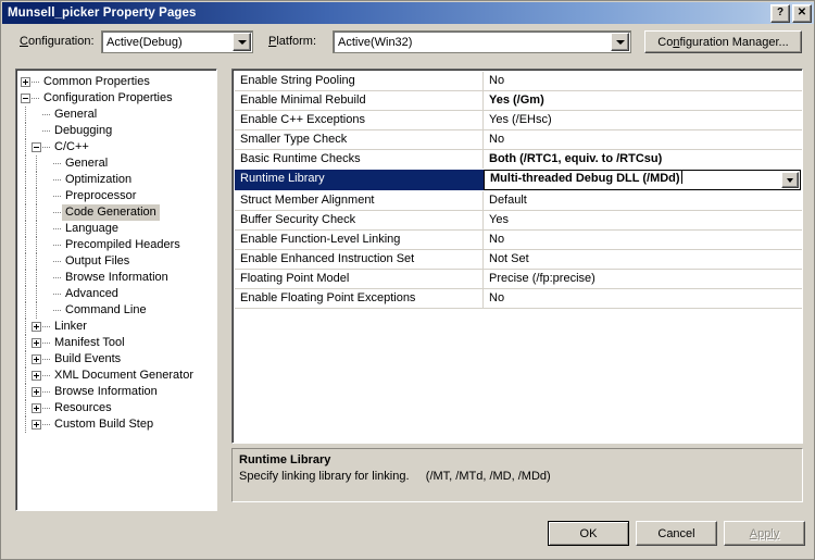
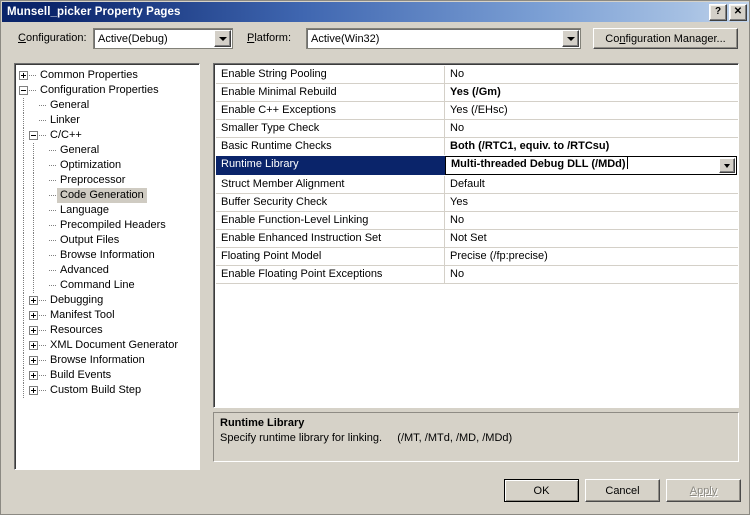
  Munsell_picker Property Pages
  ?
  ✕
  Configuration:
  Active(Debug)
  Platform:
  Active(Win32)
  Configuration Manager...
  Common Properties
  Configuration Properties
  General
- Debugging
+ Linker
  C/C++
  General
  Optimization
  Preprocessor
  Code Generation
  Language
  Precompiled Headers
  Output Files
  Browse Information
  Advanced
  Command Line
- Linker
+ Debugging
  Manifest Tool
- Build Events
+ Resources
  XML Document Generator
  Browse Information
- Resources
+ Build Events
  Custom Build Step
  Enable String Pooling
  No
  Enable Minimal Rebuild
  Yes (/Gm)
  Enable C++ Exceptions
  Yes (/EHsc)
  Smaller Type Check
  No
  Basic Runtime Checks
  Both (/RTC1, equiv. to /RTCsu)
  Runtime Library
  Multi-threaded Debug DLL (/MDd)
  Struct Member Alignment
  Default
  Buffer Security Check
  Yes
  Enable Function-Level Linking
  No
  Enable Enhanced Instruction Set
  Not Set
  Floating Point Model
  Precise (/fp:precise)
  Enable Floating Point Exceptions
  No
  Runtime Library
- Specify linking library for linking. (/MT, /MTd, /MD, /MDd)
+ Specify runtime library for linking. (/MT, /MTd, /MD, /MDd)
  OK
  Cancel
  Apply
